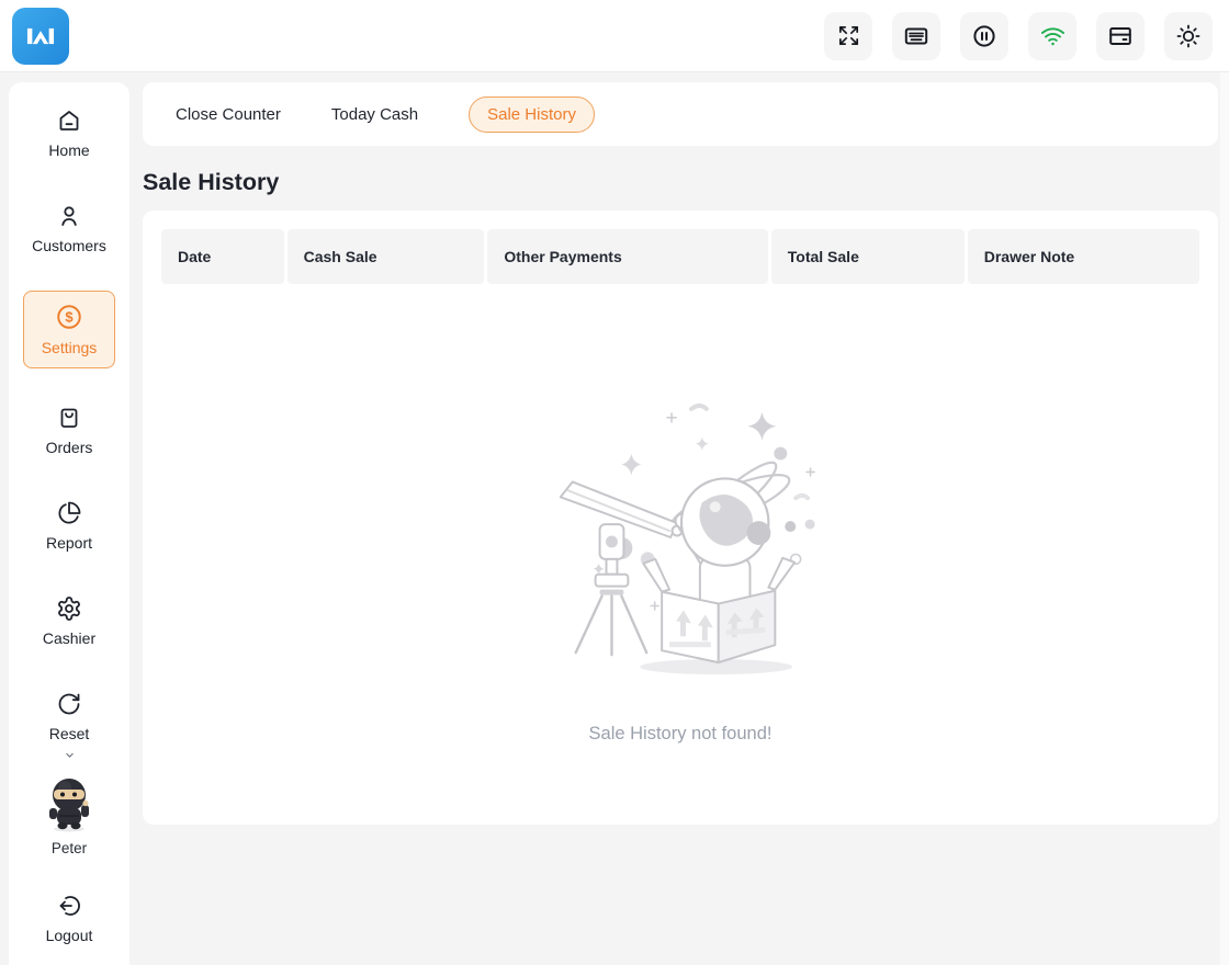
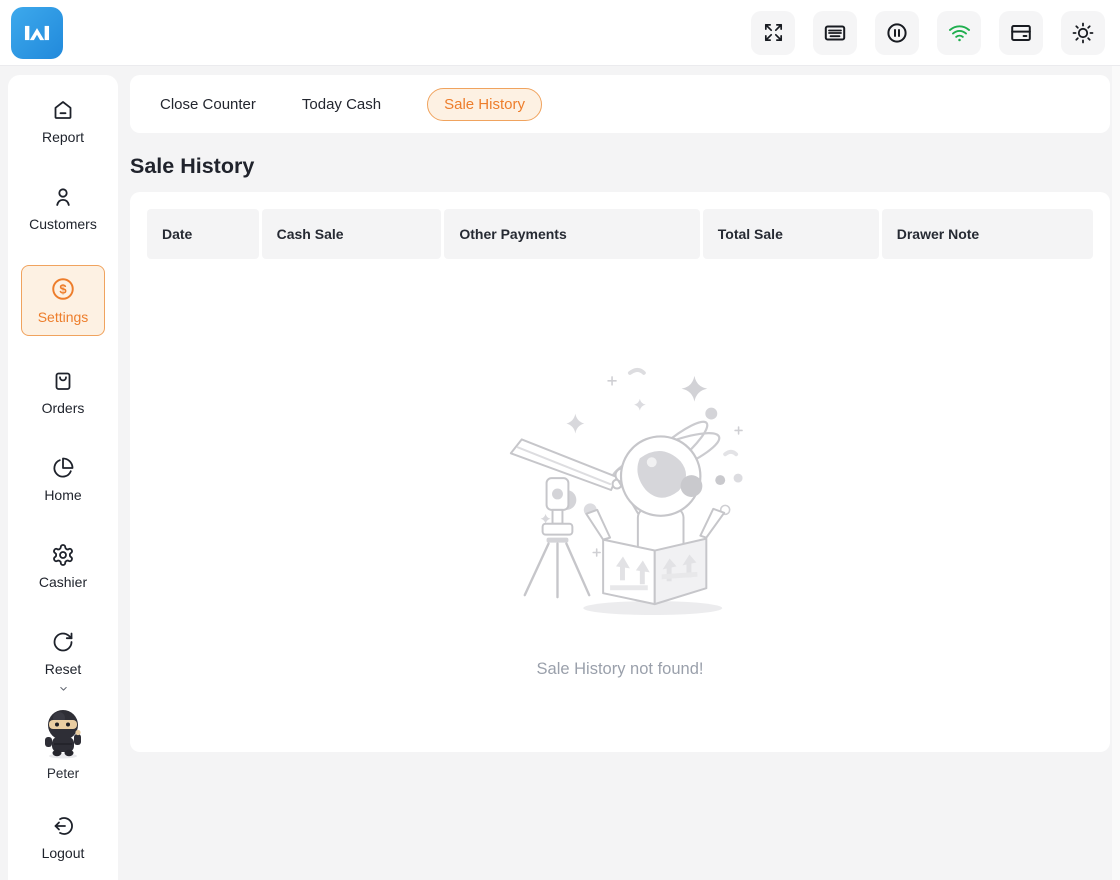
- Home
+ Report
  Customers
  $
  Settings
  Orders
- Report
+ Home
  Cashier
  Reset
  Peter
  Logout
  Close Counter
  Today Cash
  Sale History
  Sale History
  Date
  Cash Sale
  Other Payments
  Total Sale
  Drawer Note
  Sale History not found!
